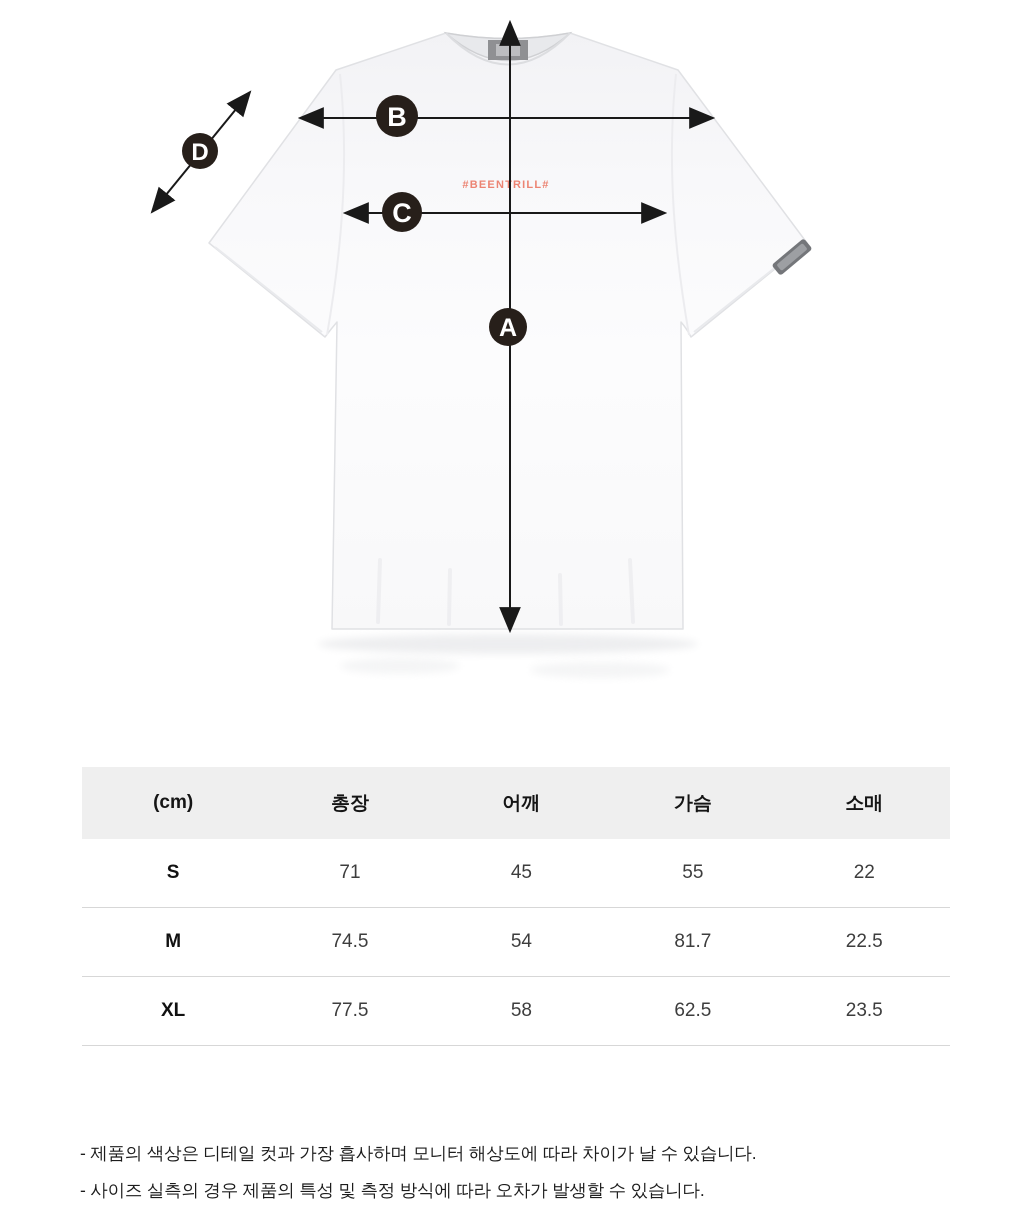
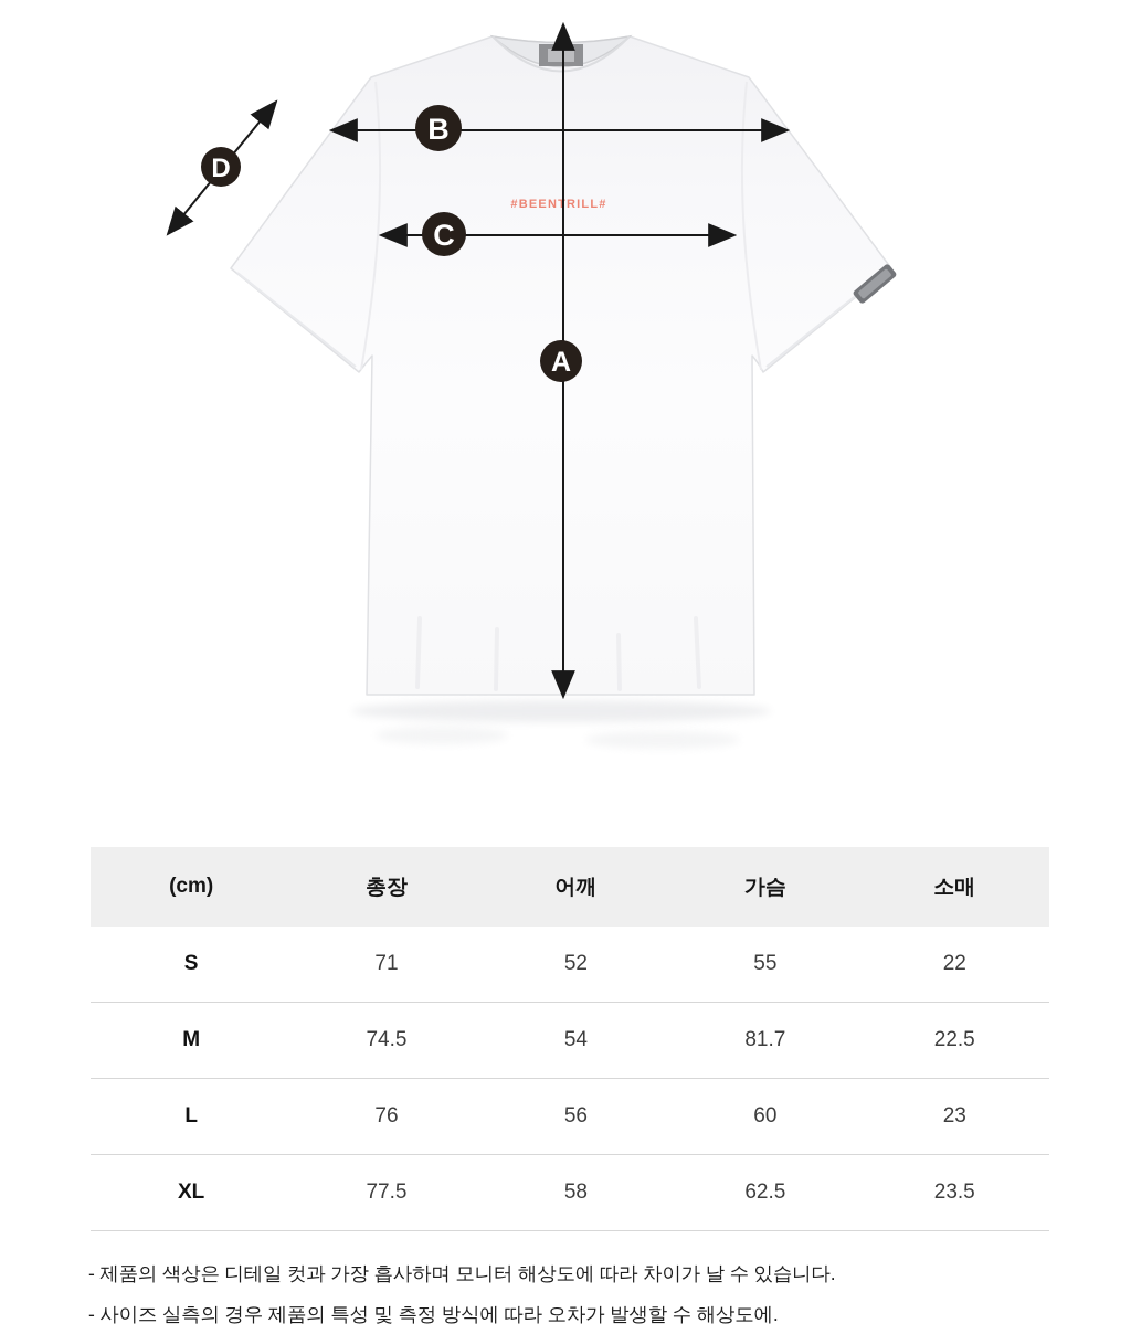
  #BEENRILL#
  A
  B
  C
  D
  (cm)	총장	어깨	가슴	소매
- S	71	45	55	22
+ S	71	52	55	22
  M	74.5	54	81.7	22.5
+ L	76	56	60	23
  XL	77.5	58	62.5	23.5
  - 제품의 색상은 디테일 컷과 가장 흡사하며 모니터 해상도에 따라 차이가 날 수 있습니다.
- - 사이즈 실측의 경우 제품의 특성 및 측정 방식에 따라 오차가 발생할 수 있습니다.
+ - 사이즈 실측의 경우 제품의 특성 및 측정 방식에 따라 오차가 발생할 수 해상도에.
